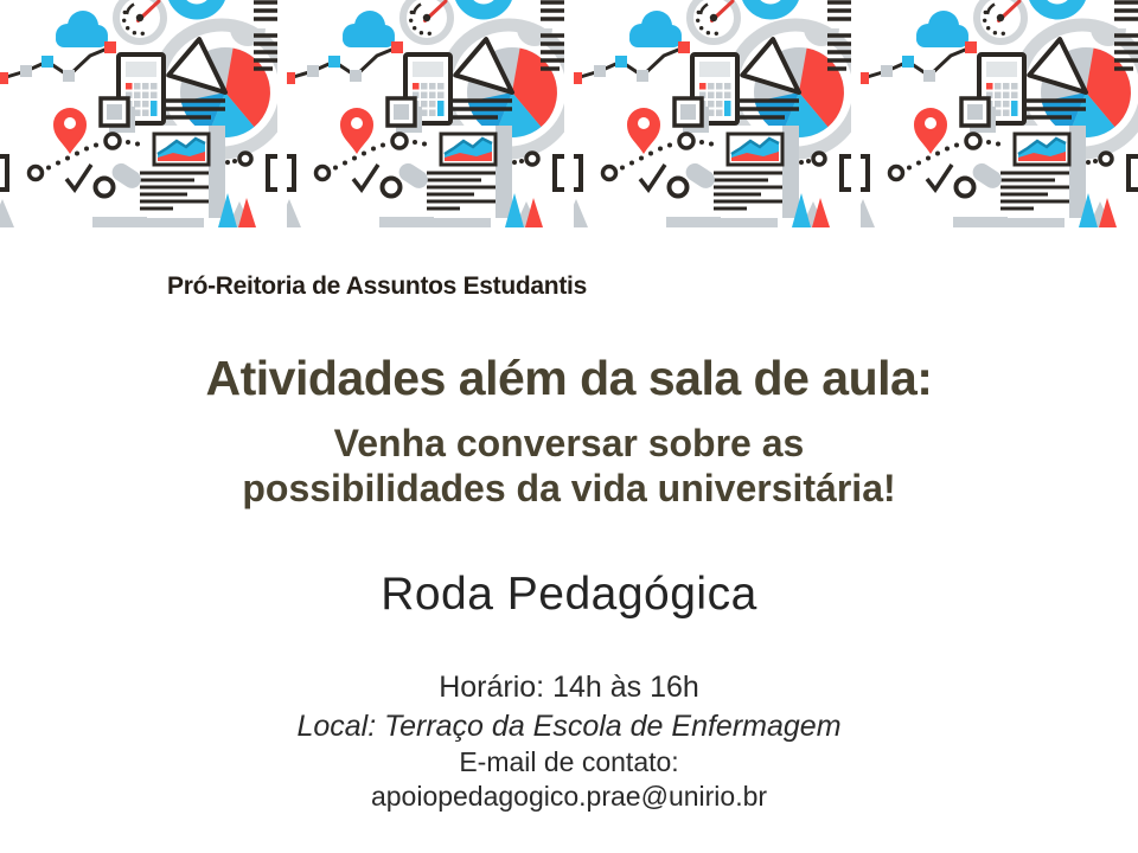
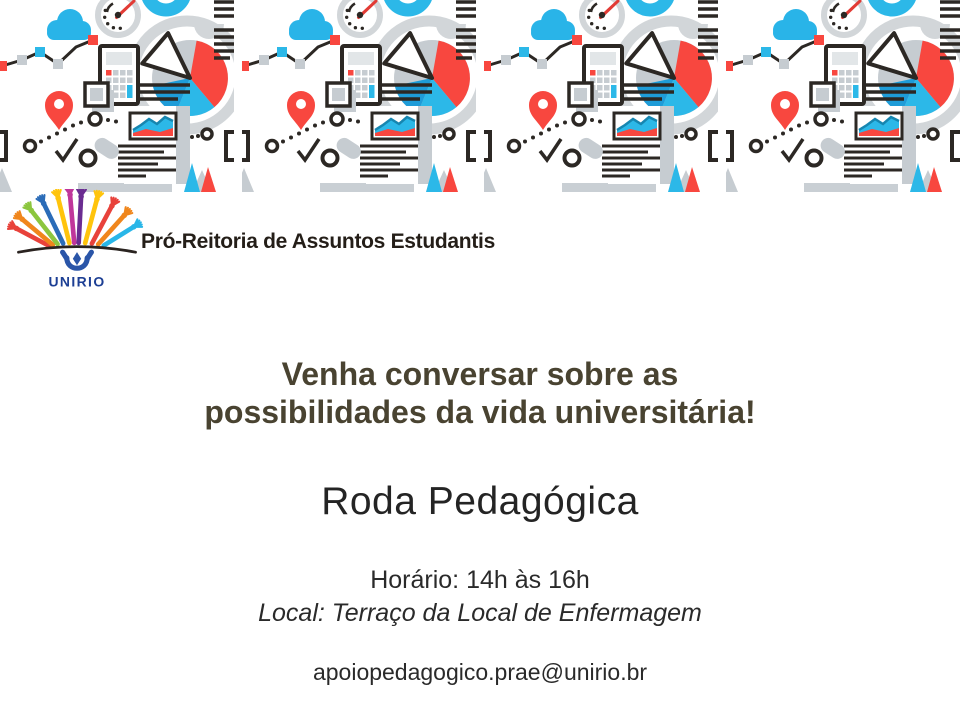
+ UNIRIO
  Pró-Reitoria de Assuntos Estudantis
- Atividades além da sala de aula:
  Venha conversar sobre as
  possibilidades da vida universitária!
  Roda Pedagógica
  Horário: 14h às 16h
- Local: Terraço da Escola de Enfermagem
+ Local: Terraço da Local de Enfermagem
- E-mail de contato:
  apoiopedagogico.prae@unirio.br
